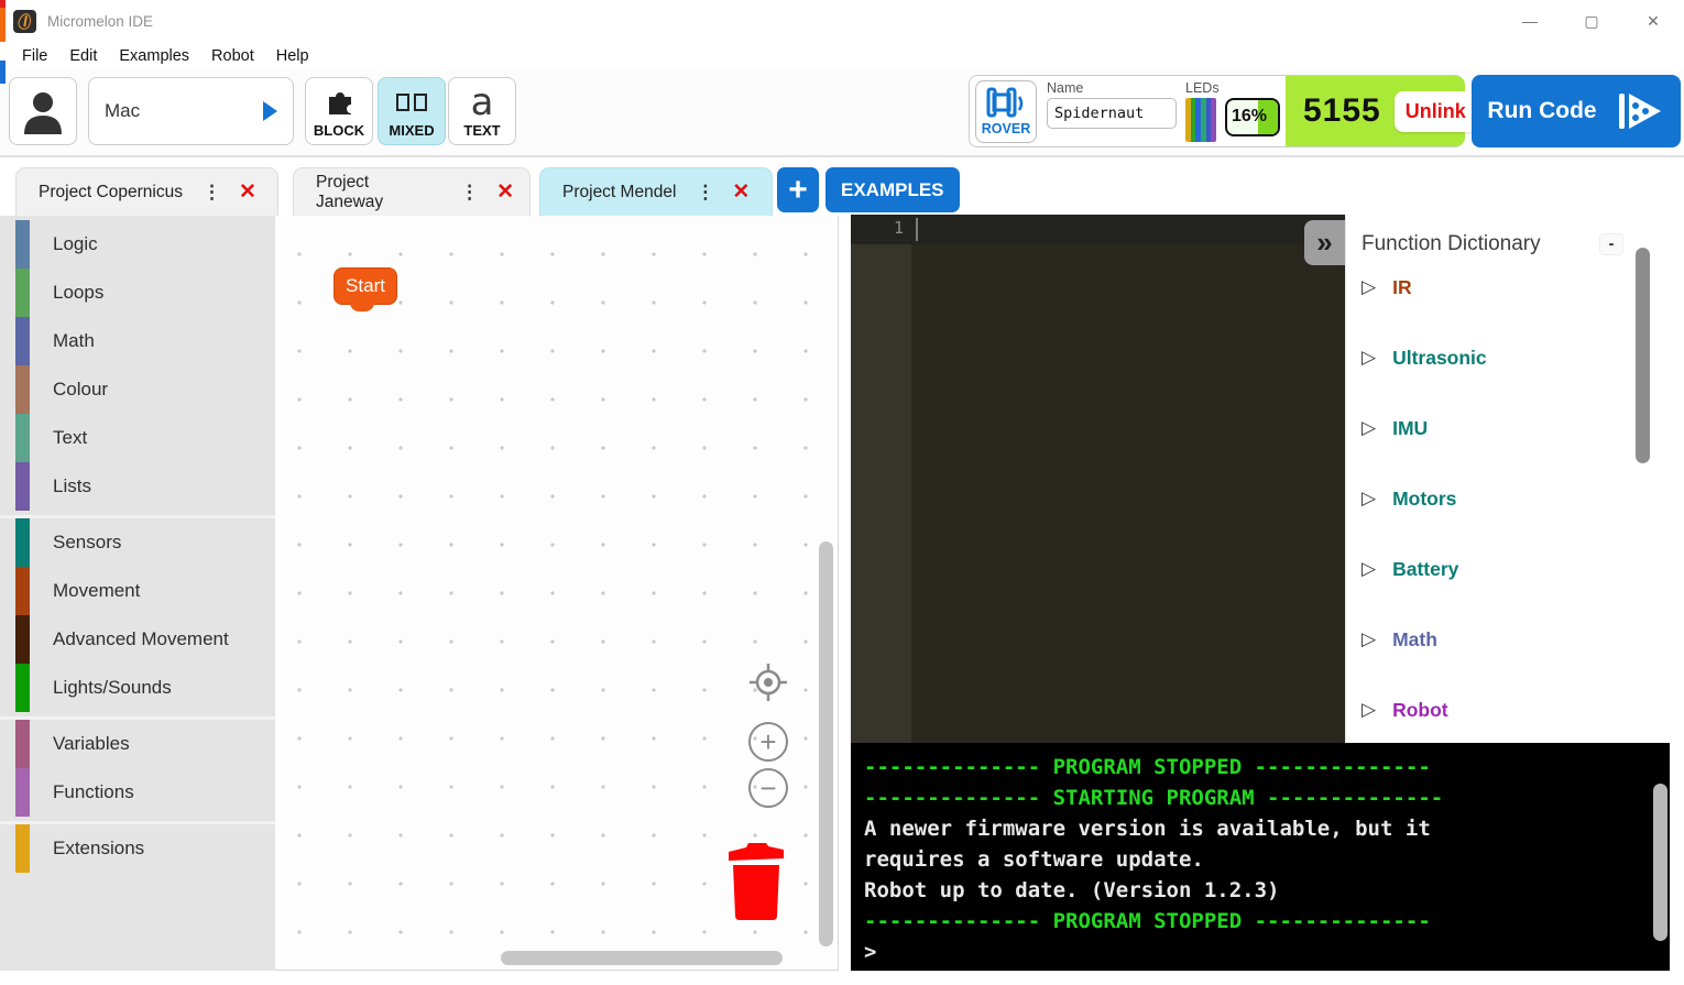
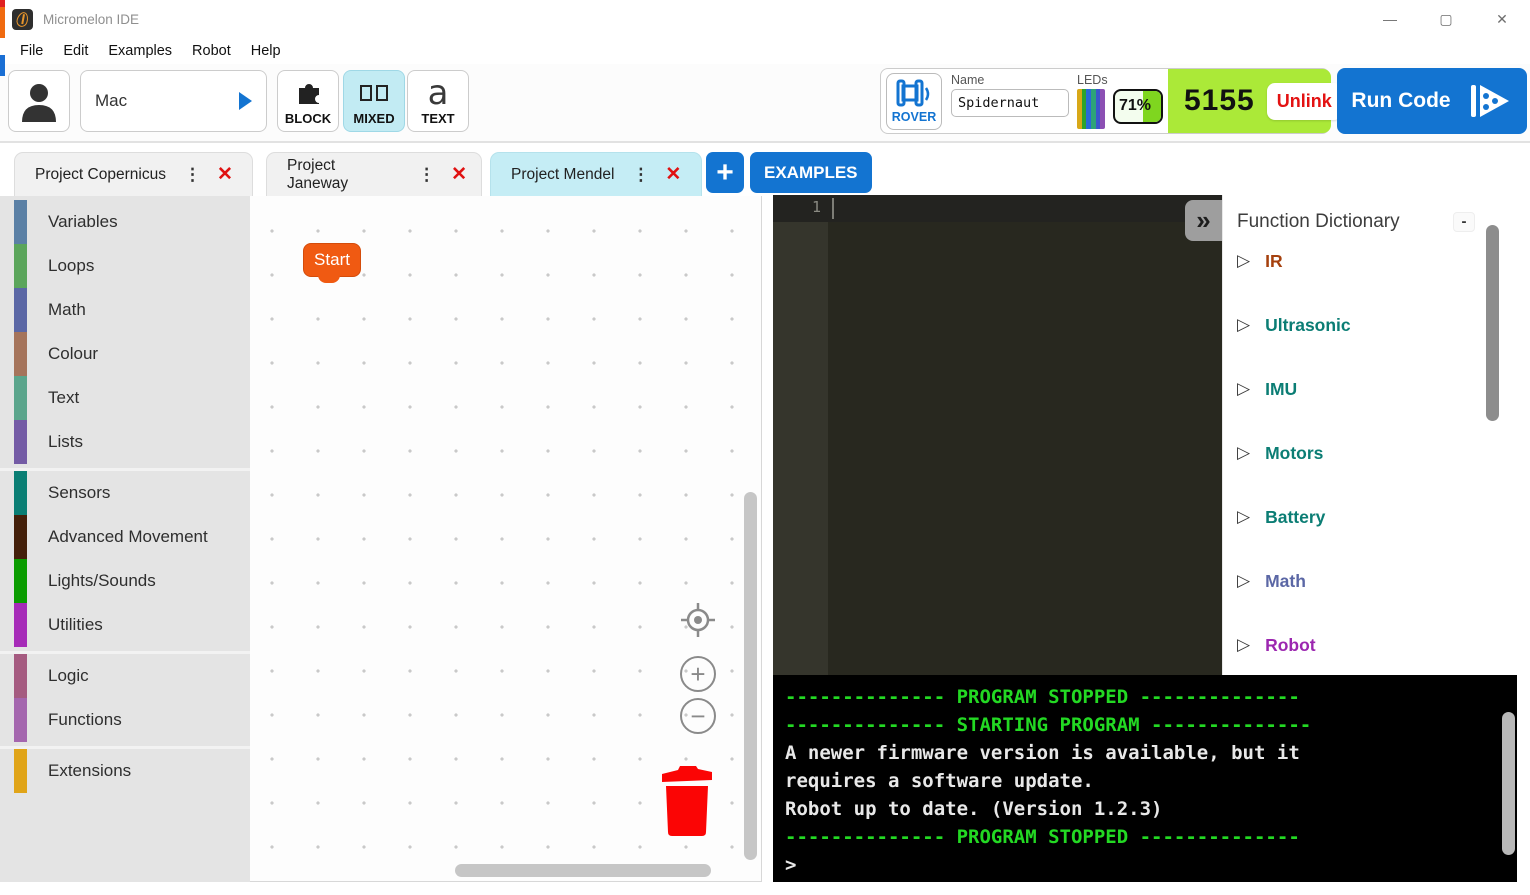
  Micromelon IDE
  —
  ▢
  ✕
  File
  Edit
  Examples
  Robot
  Help
  Mac
  BLOCK
  MIXED
  a
  TEXT
  ROVER
  Name
  Spidernaut
  LEDs
- 16%
+ 71%
  5155
  Unlink
  Run Code
  Project Copernicus
  ⋮
  ✕
  Project Janeway
  ⋮
  ✕
  Project Mendel
  ⋮
  ✕
  +
  EXAMPLES
- Logic
+ Variables
  Loops
  Math
  Colour
  Text
  Lists
  Sensors
- Movement
  Advanced Movement
  Lights/Sounds
+ Utilities
- Variables
+ Logic
  Functions
  Extensions
  Start
  +
  −
  1
  »
  Function Dictionary
  -
  ▷
  IR
  ▷
  Ultrasonic
  ▷
  IMU
  ▷
  Motors
  ▷
  Battery
  ▷
  Math
  ▷
  Robot
  -------------- PROGRAM STOPPED --------------
  -------------- STARTING PROGRAM --------------
  A newer firmware version is available, but it
  requires a software update.
  Robot up to date. (Version 1.2.3)
  -------------- PROGRAM STOPPED --------------
  >
